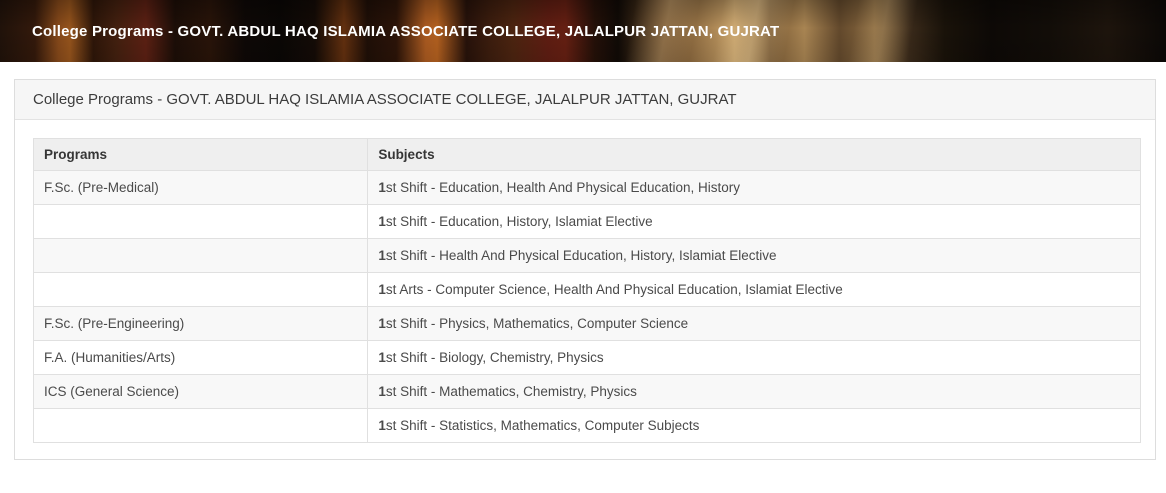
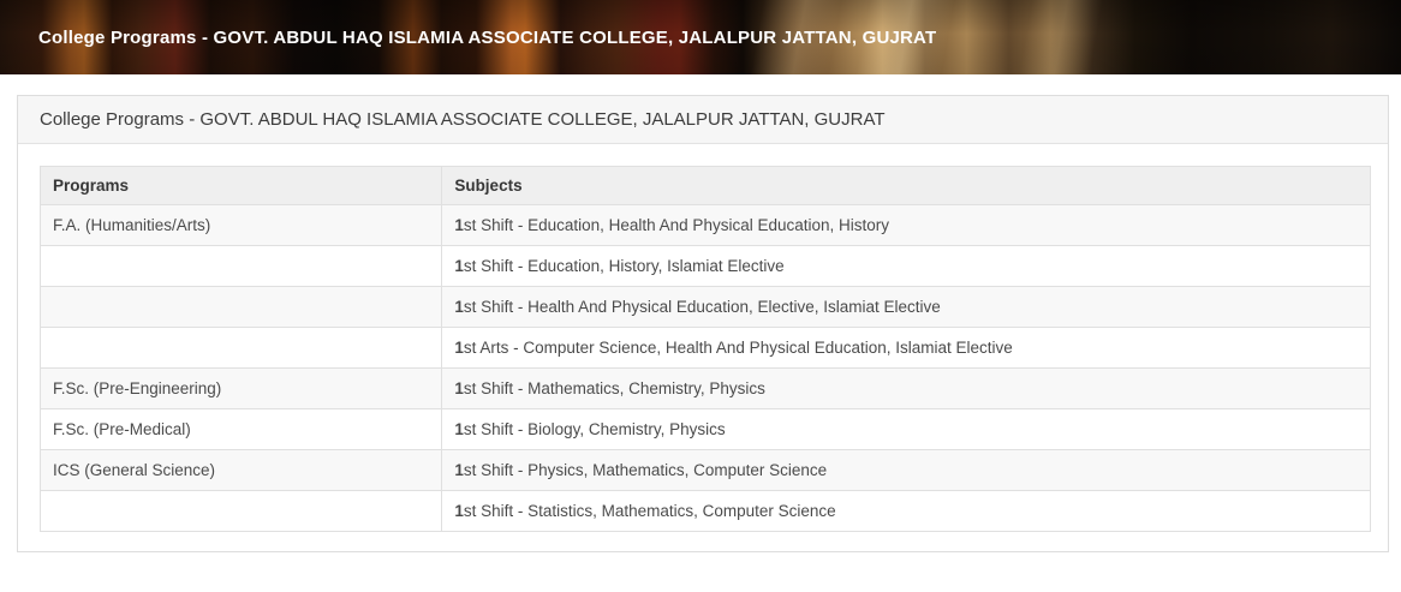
  College Programs - GOVT. ABDUL HAQ ISLAMIA ASSOCIATE COLLEGE, JALALPUR JATTAN, GUJRAT
  College Programs - GOVT. ABDUL HAQ ISLAMIA ASSOCIATE COLLEGE, JALALPUR JATTAN, GUJRAT
  Programs	Subjects
- F.Sc. (Pre-Medical)	1st Shift - Education, Health And Physical Education, History
+ F.A. (Humanities/Arts)	1st Shift - Education, Health And Physical Education, History
  	1st Shift - Education, History, Islamiat Elective
- 	1st Shift - Health And Physical Education, History, Islamiat Elective
+ 	1st Shift - Health And Physical Education, Elective, Islamiat Elective
  	1st Arts - Computer Science, Health And Physical Education, Islamiat Elective
- F.Sc. (Pre-Engineering)	1st Shift - Physics, Mathematics, Computer Science
+ F.Sc. (Pre-Engineering)	1st Shift - Mathematics, Chemistry, Physics
- F.A. (Humanities/Arts)	1st Shift - Biology, Chemistry, Physics
+ F.Sc. (Pre-Medical)	1st Shift - Biology, Chemistry, Physics
- ICS (General Science)	1st Shift - Mathematics, Chemistry, Physics
+ ICS (General Science)	1st Shift - Physics, Mathematics, Computer Science
- 	1st Shift - Statistics, Mathematics, Computer Subjects
+ 	1st Shift - Statistics, Mathematics, Computer Science
